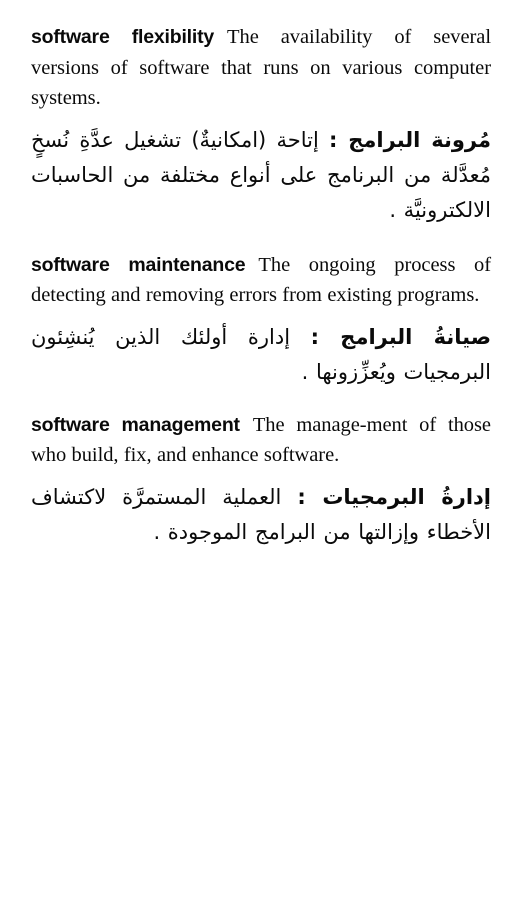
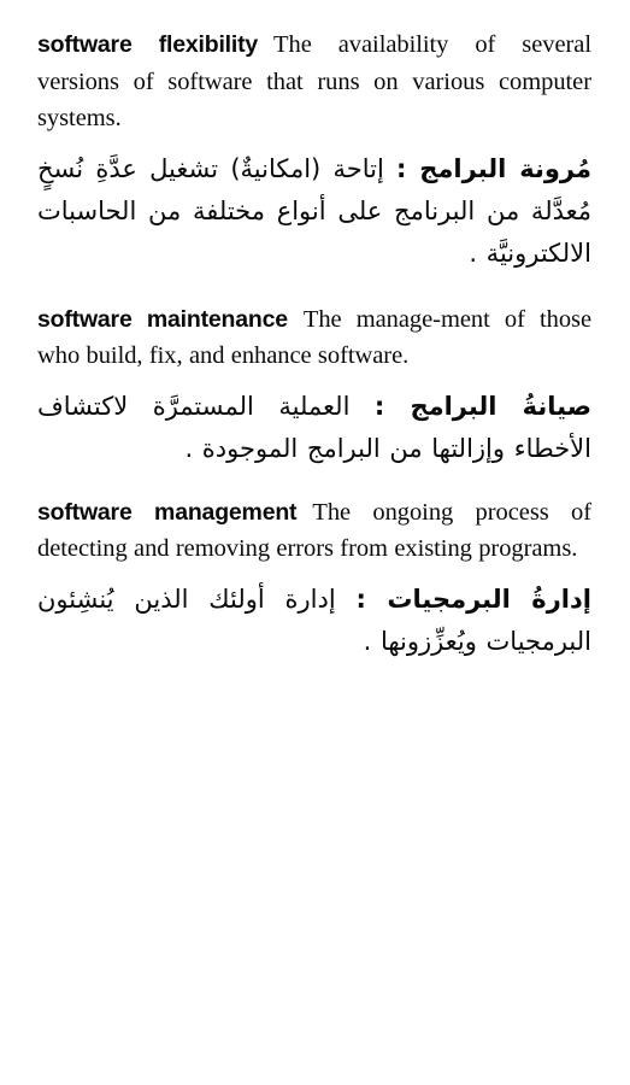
  software flexibility The availability of several versions of software that runs on various computer systems.
  مُرونة البرامج : إتاحة (امكانيةٌ) تشغيل عدَّةِ نُسخٍ مُعدَّلة من البرنامج على أنواع مختلفة من الحاسبات الالكترونيَّة .
- software maintenance The ongoing process of detecting and removing errors from existing programs.
+ software maintenance The manage‐ment of those who build, fix, and enhance software.
- صيانةُ البرامج : إدارة أولئك الذين يُنشِئون البرمجيات ويُعزِّزونها .
+ صيانةُ البرامج : العملية المستمرَّة لاكتشاف الأخطاء وإزالتها من البرامج الموجودة .
- software management The manage‐ment of those who build, fix, and enhance software.
+ software management The ongoing process of detecting and removing errors from existing programs.
- إدارةُ البرمجيات : العملية المستمرَّة لاكتشاف الأخطاء وإزالتها من البرامج الموجودة .
+ إدارةُ البرمجيات : إدارة أولئك الذين يُنشِئون البرمجيات ويُعزِّزونها .
